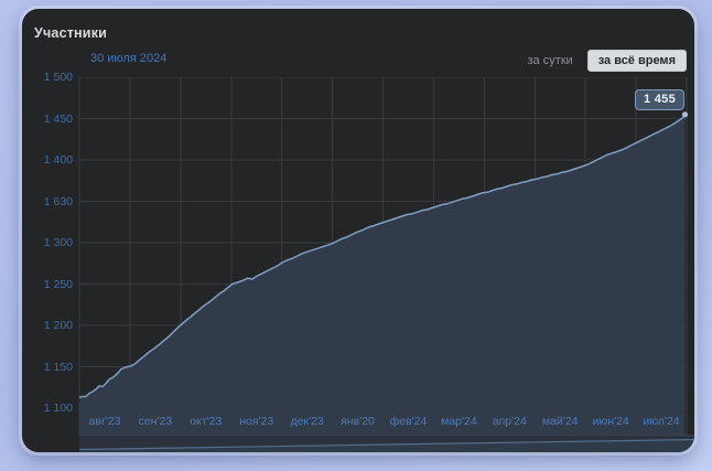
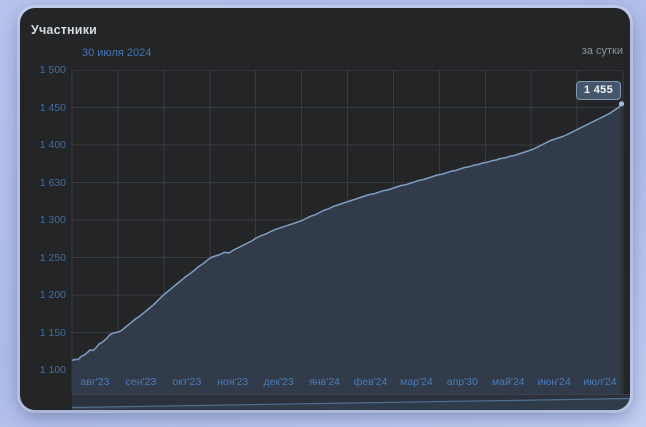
  Участники
  30 июля 2024
  за сутки
- за всё время
  1 500
  1 450
  1 400
  1 630
  1 300
  1 250
  1 200
  1 150
  1 100
  авг'23
  сен'23
  окт'23
  ноя'23
  дек'23
- янв'20
+ янв'24
  фев'24
  мар'24
- апр'24
+ апр'30
  май'24
  июн'24
  июл'24
  1 455
